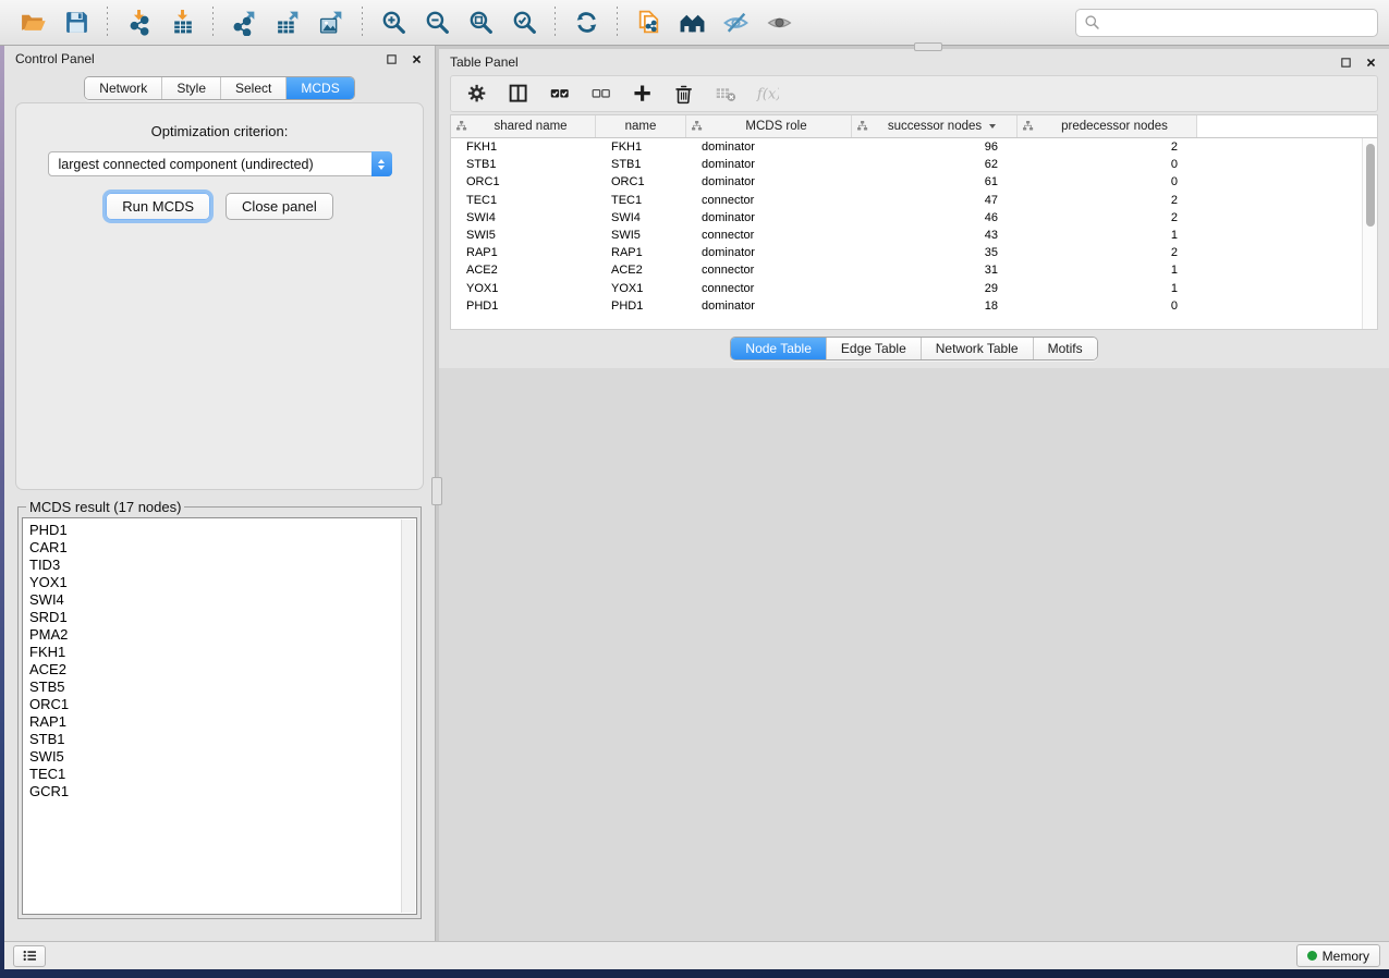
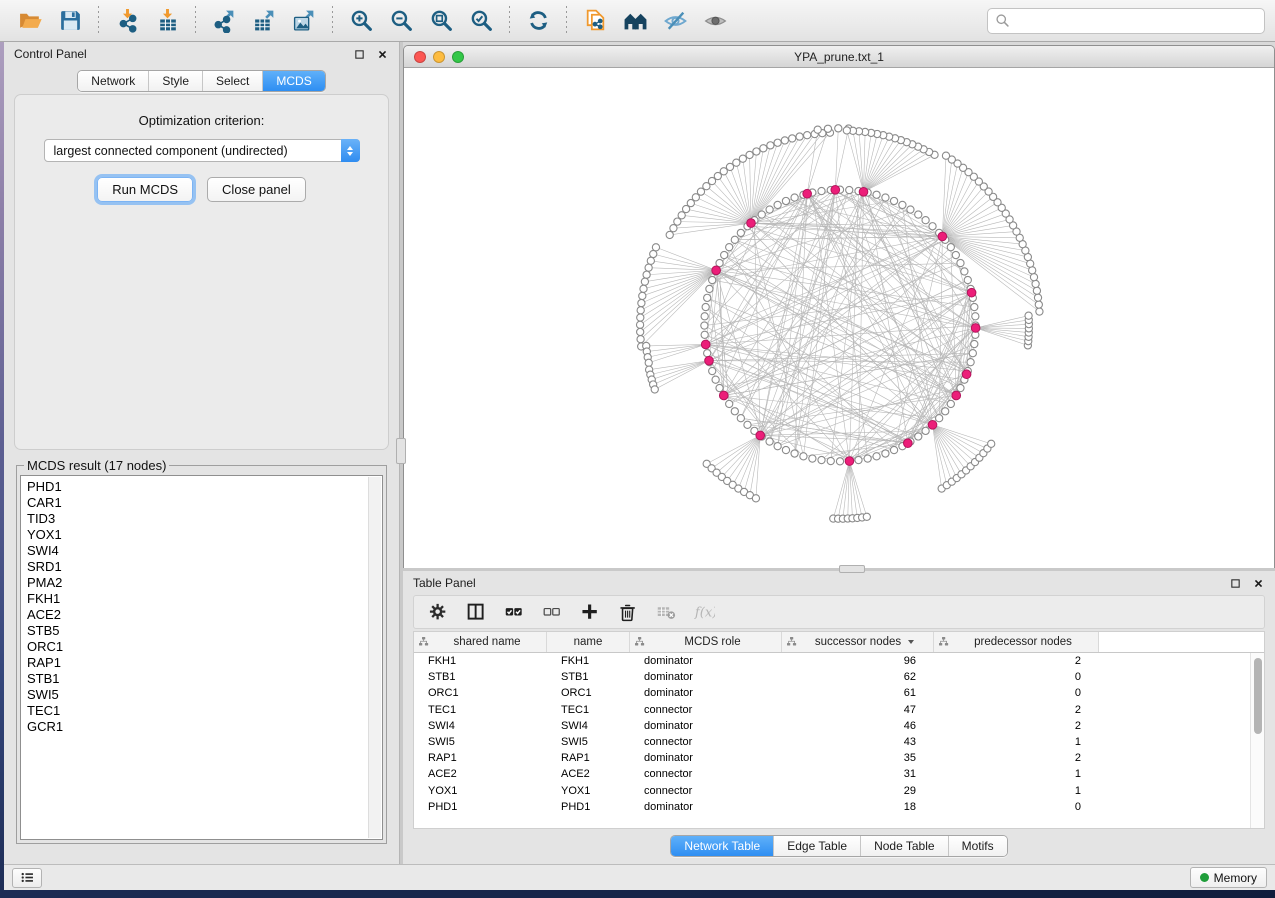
  Control Panel
  Network
  Style
  Select
  MCDS
  Optimization criterion:
  largest connected component (undirected)
  Run MCDS
  Close panel
  MCDS result (17 nodes)
  PHD1
  CAR1
  TID3
  YOX1
  SWI4
  SRD1
  PMA2
  FKH1
  ACE2
  STB5
  ORC1
  RAP1
  STB1
  SWI5
  TEC1
  GCR1
+ YPA_prune.txt_1
  Table Panel
  f(x)
  shared name
  name
  MCDS role
  successor nodes
  predecessor nodes
  FKH1
  FKH1
  dominator
  96
  2
  STB1
  STB1
  dominator
  62
  0
  ORC1
  ORC1
  dominator
  61
  0
  TEC1
  TEC1
  connector
  47
  2
  SWI4
  SWI4
  dominator
  46
  2
  SWI5
  SWI5
  connector
  43
  1
  RAP1
  RAP1
  dominator
  35
  2
  ACE2
  ACE2
  connector
  31
  1
  YOX1
  YOX1
  connector
  29
  1
  PHD1
  PHD1
  dominator
  18
  0
- Node Table
+ Network Table
  Edge Table
- Network Table
+ Node Table
  Motifs
  Memory
